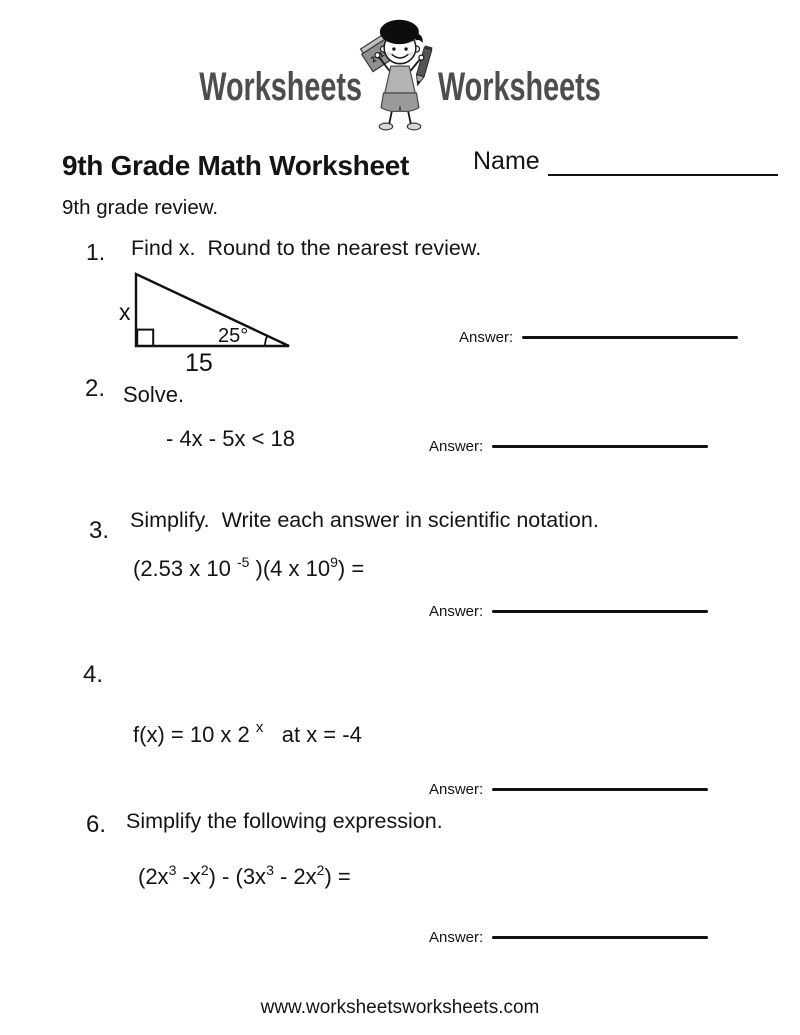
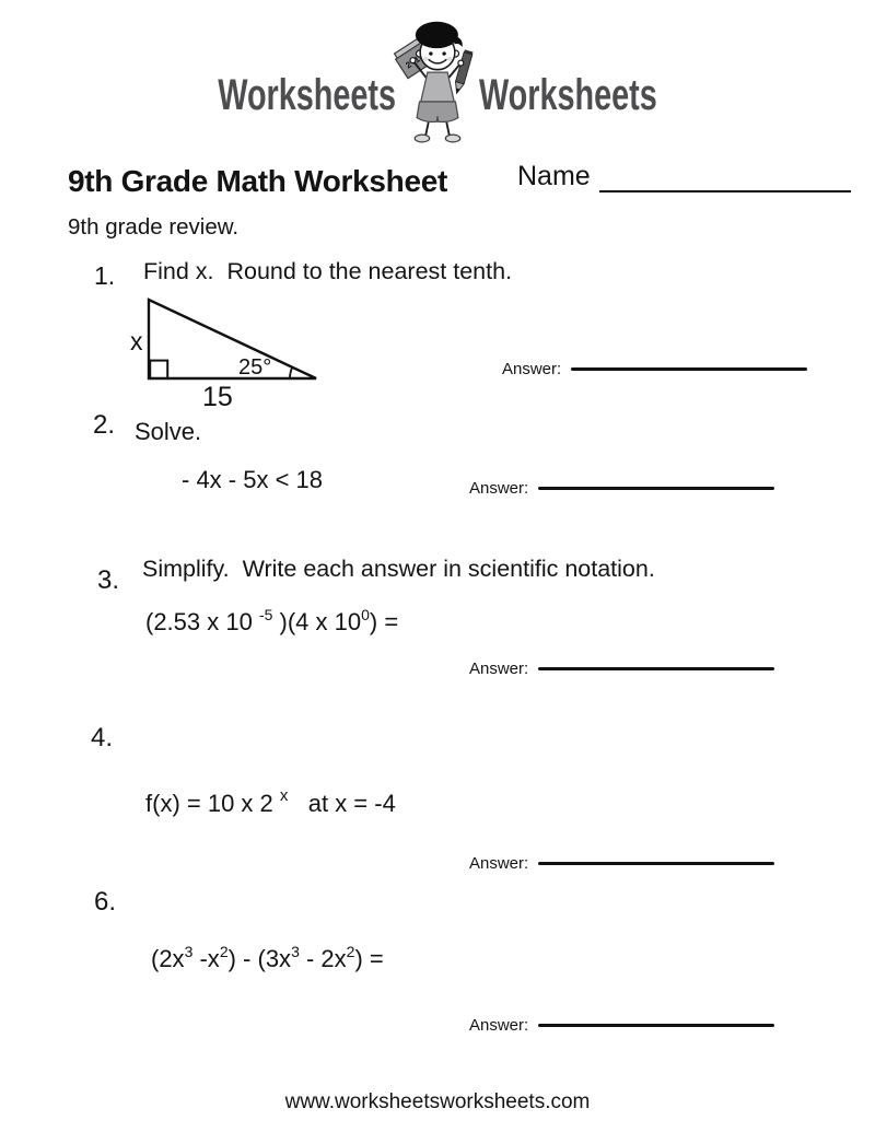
  Worksheets
  Worksheets
  9th Grade Math Worksheet
  Name
  9th grade review.
  1.
- Find x. Round to the nearest review.
+ Find x. Round to the nearest tenth.
  x
  15
  25°
  Answer:
  2.
  Solve.
  - 4x - 5x < 18
  Answer:
  3.
  Simplify. Write each answer in scientific notation.
- (2.53 x 10 -5 )(4 x 109) =
+ (2.53 x 10 -5 )(4 x 100) =
  Answer:
  4.
  f(x) = 10 x 2 x at x = -4
  Answer:
  6.
- Simplify the following expression.
  (2x3 -x2) - (3x3 - 2x2) =
  Answer:
  www.worksheetsworksheets.com
